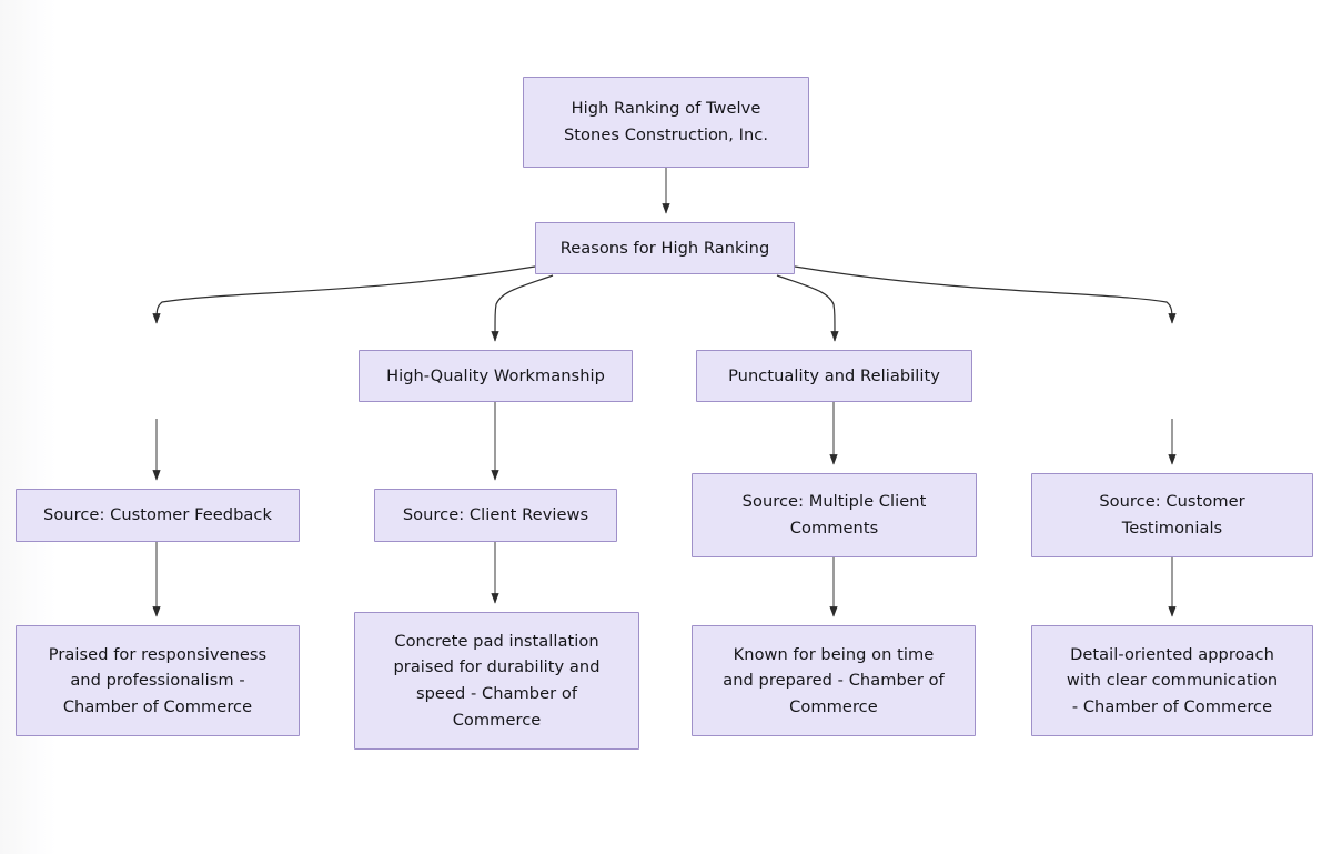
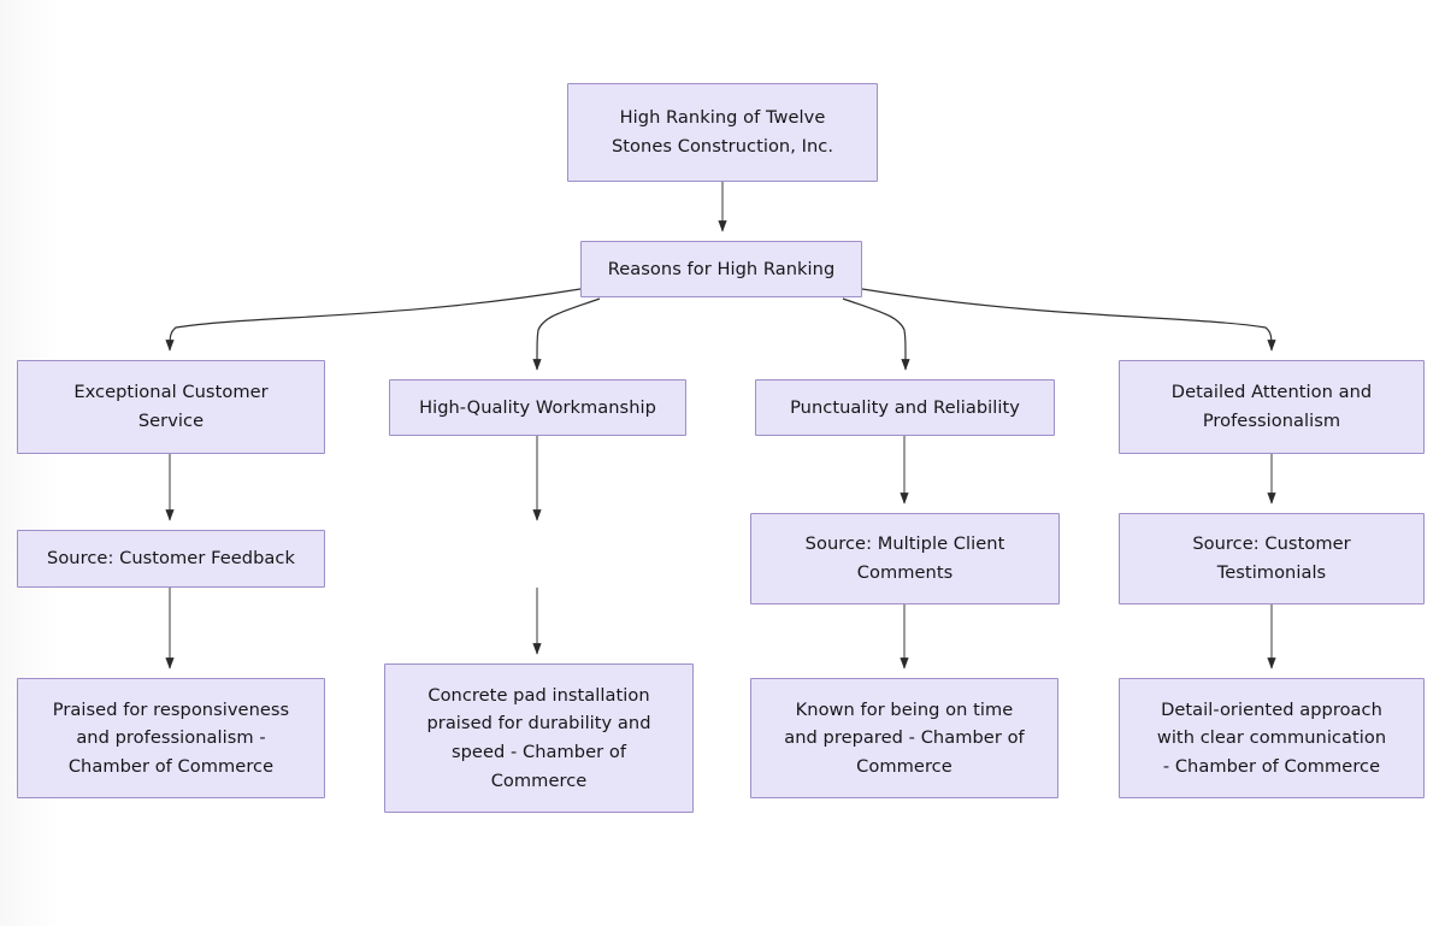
  High Ranking of Twelve
  Stones Construction, Inc.
  Reasons for High Ranking
+ Exceptional Customer
+ Service
  High-Quality Workmanship
  Punctuality and Reliability
+ Detailed Attention and
+ Professionalism
  Source: Customer Feedback
- Source: Client Reviews
  Source: Multiple Client
  Comments
  Source: Customer
  Testimonials
  Praised for responsiveness
  and professionalism -
  Chamber of Commerce
  Concrete pad installation
  praised for durability and
  speed - Chamber of
  Commerce
  Known for being on time
  and prepared - Chamber of
  Commerce
  Detail-oriented approach
  with clear communication
  - Chamber of Commerce
